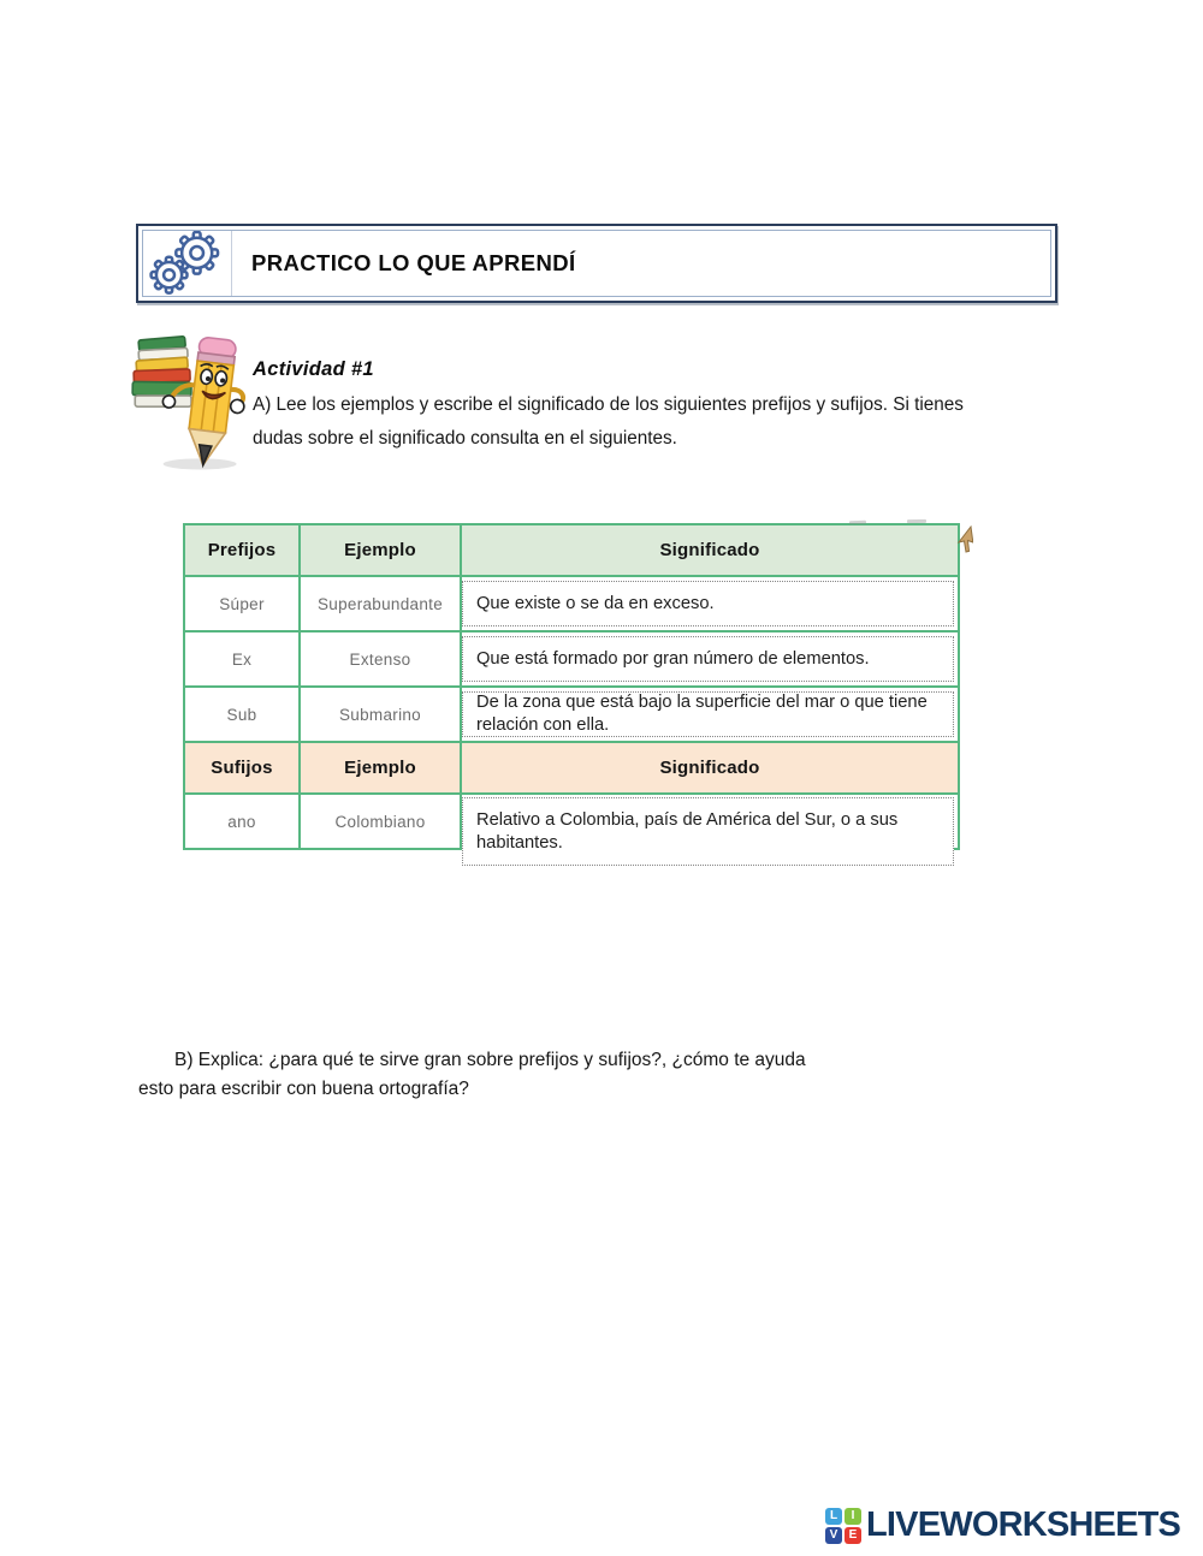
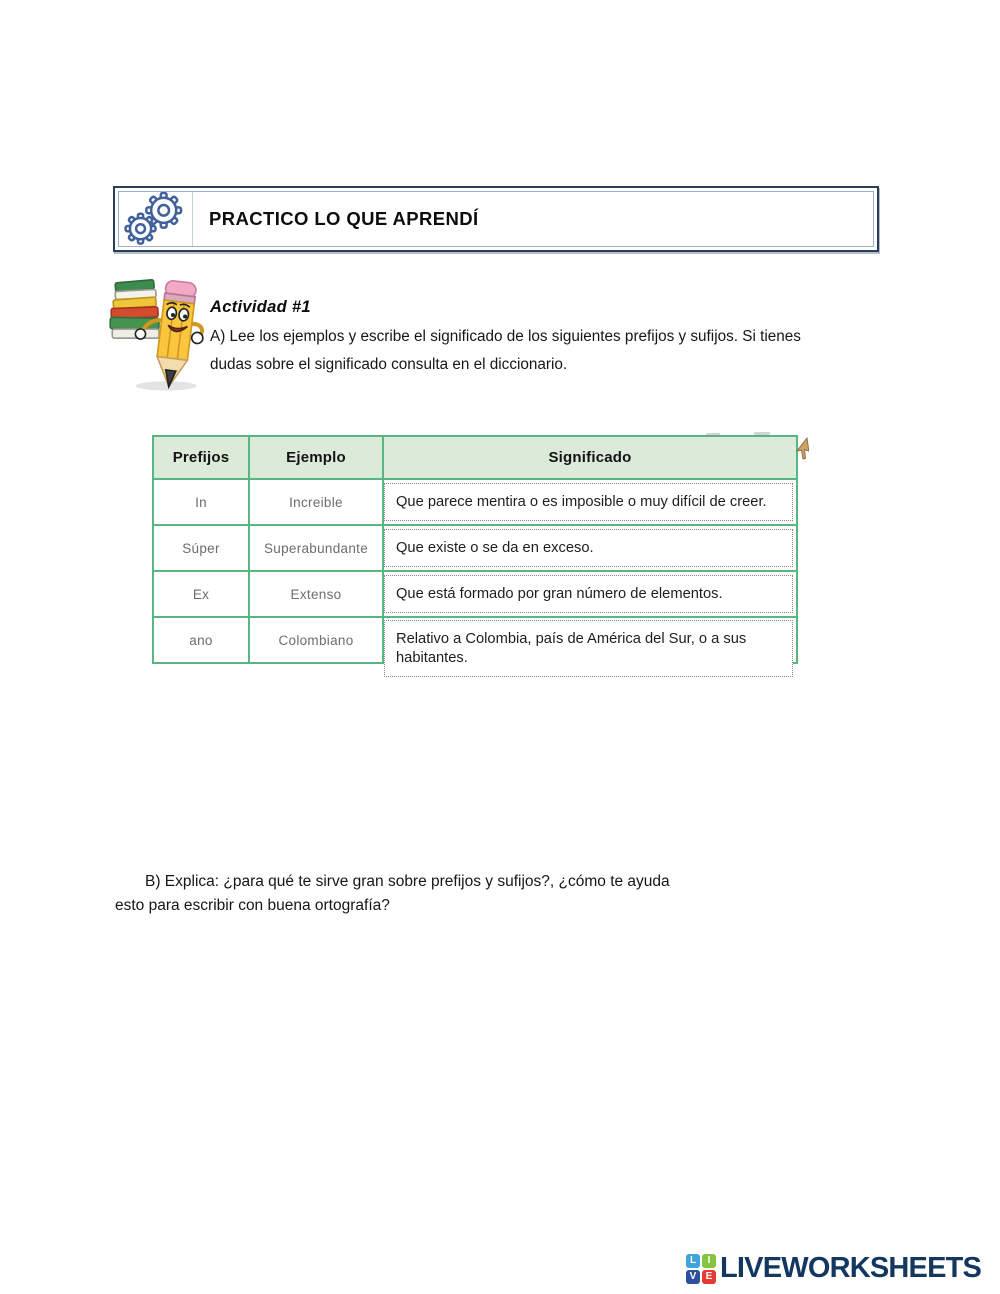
  PRACTICO LO QUE APRENDÍ
  Actividad #1
  A) Lee los ejemplos y escribe el significado de los siguientes prefijos y sufijos. Si tienes
- dudas sobre el significado consulta en el siguientes.
+ dudas sobre el significado consulta en el diccionario.
  Prefijos	Ejemplo	Significado
+ In	Increible	Que parece mentira o es imposible o muy difícil de creer.
  Súper	Superabundante	Que existe o se da en exceso.
  Ex	Extenso	Que está formado por gran número de elementos.
- Sub	Submarino	De la zona que está bajo la superficie del mar o que tiene relación con ella.
- Sufijos	Ejemplo	Significado
  ano	Colombiano	Relativo a Colombia, país de América del Sur, o a sus habitantes.
  B) Explica: ¿para qué te sirve gran sobre prefijos y sufijos?, ¿cómo te ayuda
  esto para escribir con buena ortografía?
  L
  I
  V
  E
  LIVEWORKSHEETS
